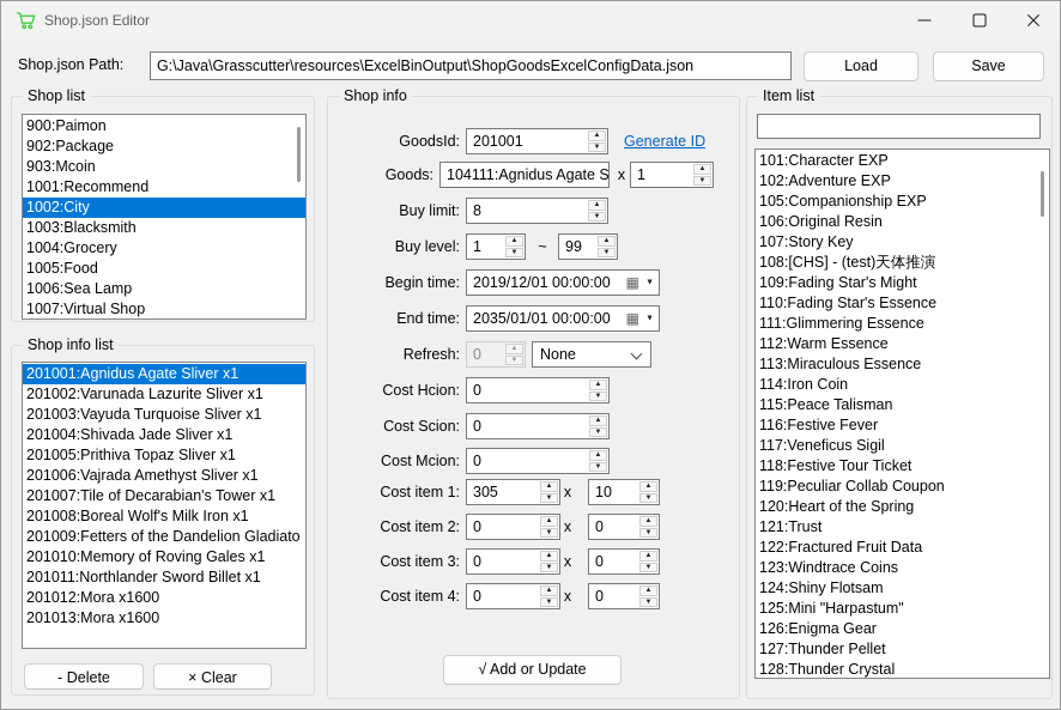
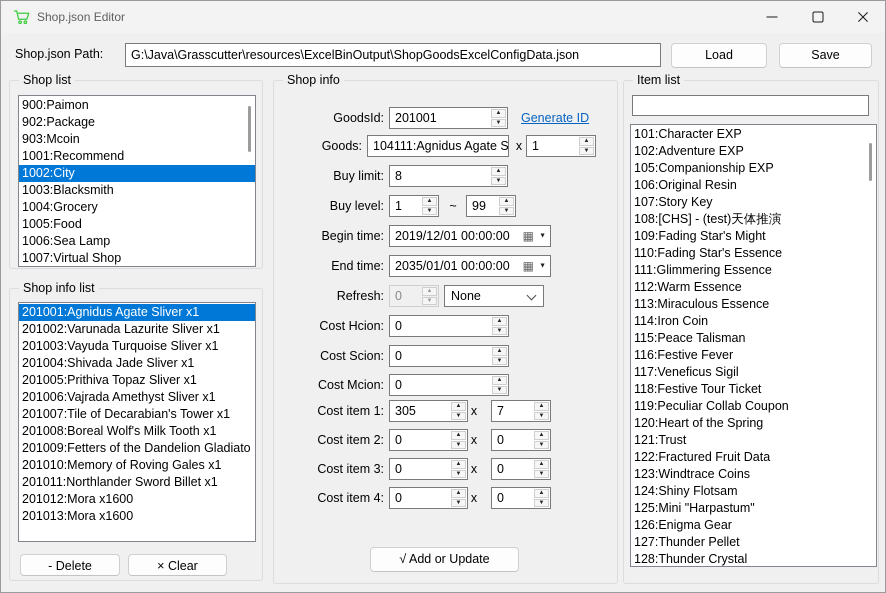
  Shop.json Editor
  Shop.json Path:
  G:\Java\Grasscutter\resources\ExcelBinOutput\ShopGoodsExcelConfigData.json
  Load
  Save
  Shop list
  900:Paimon
  902:Package
  903:Mcoin
  1001:Recommend
  1002:City
  1003:Blacksmith
  1004:Grocery
  1005:Food
  1006:Sea Lamp
  1007:Virtual Shop
  Shop info list
  201001:Agnidus Agate Sliver x1
  201002:Varunada Lazurite Sliver x1
  201003:Vayuda Turquoise Sliver x1
  201004:Shivada Jade Sliver x1
  201005:Prithiva Topaz Sliver x1
  201006:Vajrada Amethyst Sliver x1
  201007:Tile of Decarabian's Tower x1
- 201008:Boreal Wolf's Milk Iron x1
+ 201008:Boreal Wolf's Milk Tooth x1
  201009:Fetters of the Dandelion Gladiato
  201010:Memory of Roving Gales x1
  201011:Northlander Sword Billet x1
  201012:Mora x1600
  201013:Mora x1600
  - Delete
  × Clear
  Shop info
  GoodsId:
  201001
  Generate ID
  Goods:
  104111:Agnidus Agate S
  x
  1
  Buy limit:
  8
  Buy level:
  1
  ~
  99
  Begin time:
  2019/12/01 00:00:00
  End time:
  2035/01/01 00:00:00
  Refresh:
  0
  None
  Cost Hcion:
  0
  Cost Scion:
  0
  Cost Mcion:
  0
  Cost item 1:
  305
  x
- 10
+ 7
  Cost item 2:
  0
  x
  0
  Cost item 3:
  0
  x
  0
  Cost item 4:
  0
  x
  0
  √ Add or Update
  Item list
  101:Character EXP
  102:Adventure EXP
  105:Companionship EXP
  106:Original Resin
  107:Story Key
  108:[CHS] - (test)天体推演
  109:Fading Star's Might
  110:Fading Star's Essence
  111:Glimmering Essence
  112:Warm Essence
  113:Miraculous Essence
  114:Iron Coin
  115:Peace Talisman
  116:Festive Fever
  117:Veneficus Sigil
  118:Festive Tour Ticket
  119:Peculiar Collab Coupon
  120:Heart of the Spring
  121:Trust
  122:Fractured Fruit Data
  123:Windtrace Coins
  124:Shiny Flotsam
  125:Mini "Harpastum"
  126:Enigma Gear
  127:Thunder Pellet
  128:Thunder Crystal
